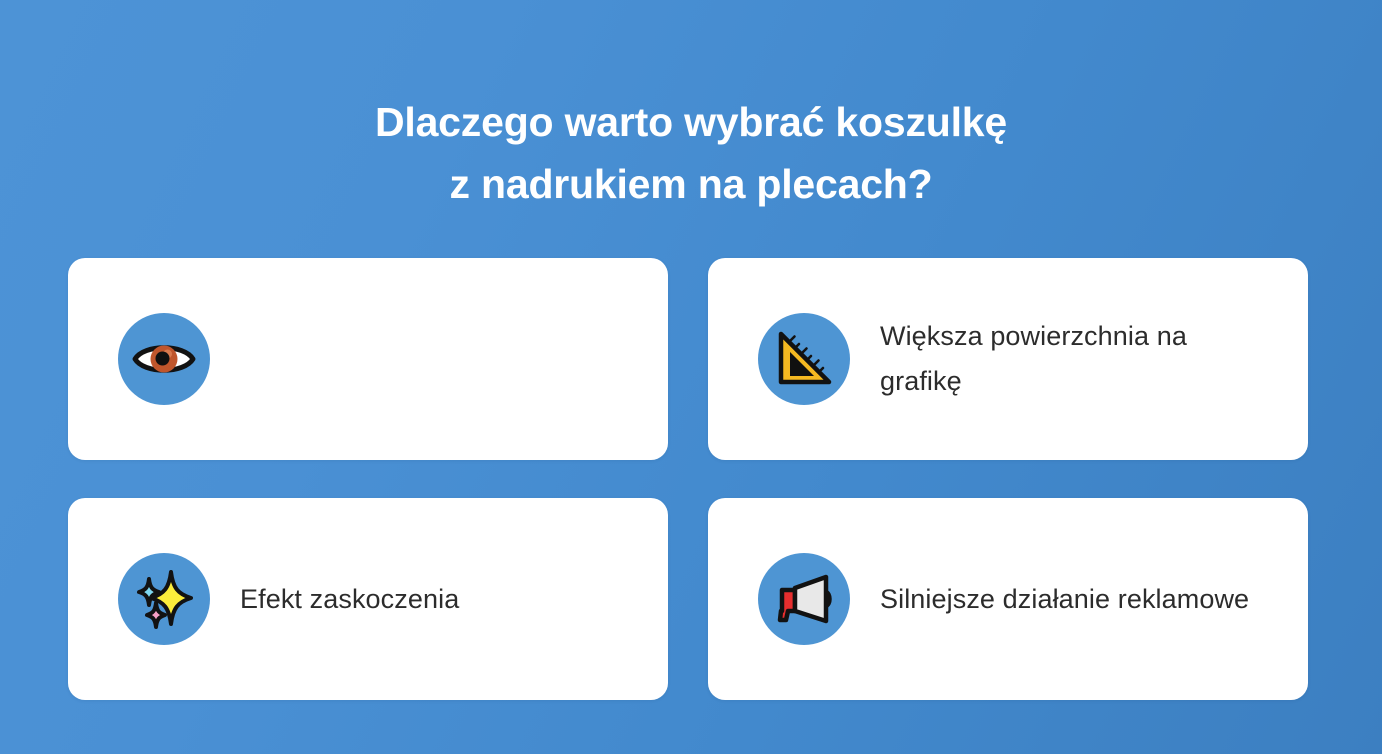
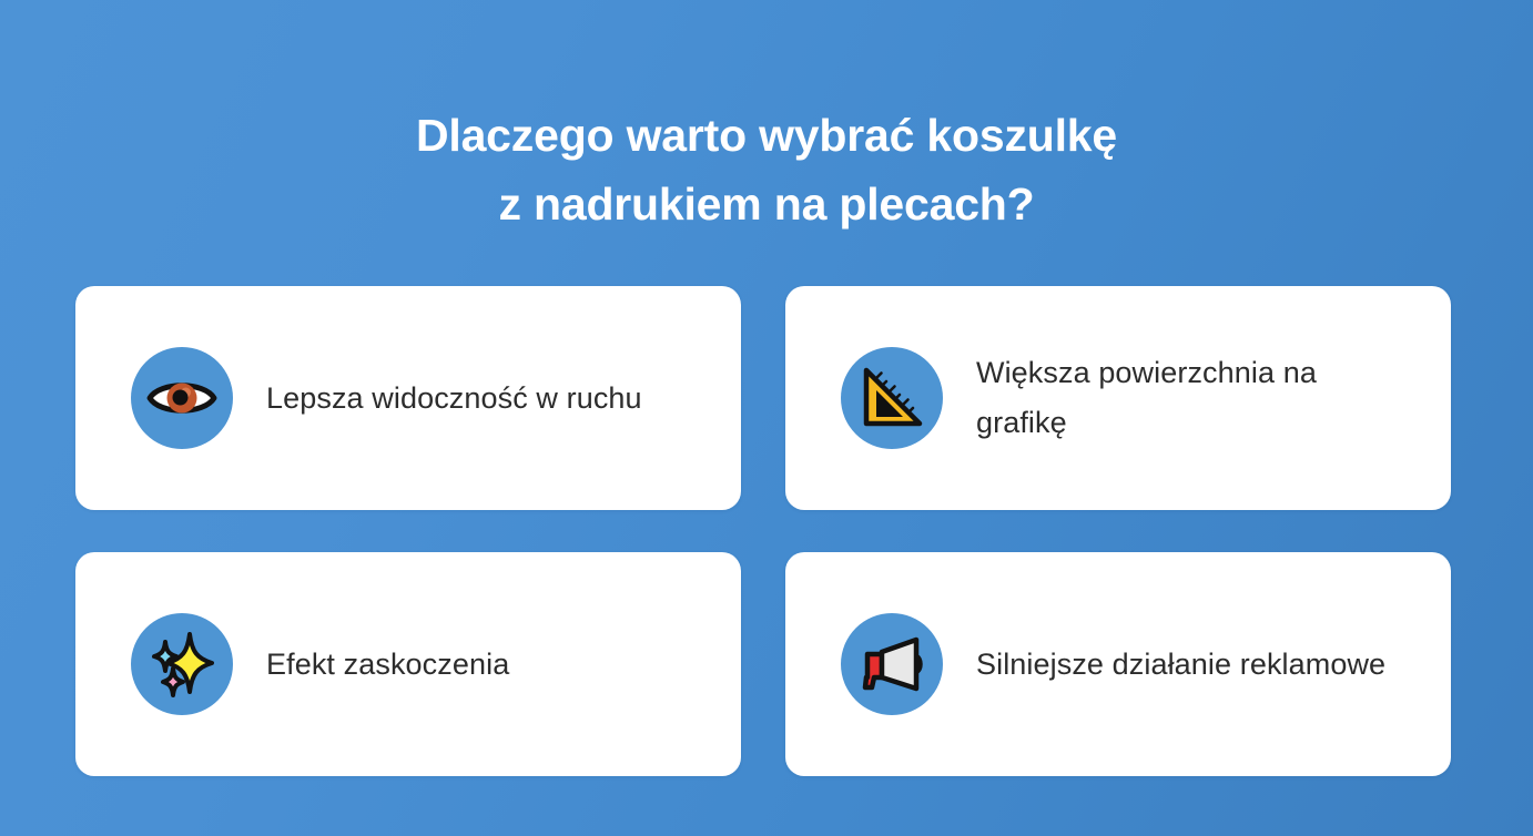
  Dlaczego warto wybrać koszulkę
  z nadrukiem na plecach?
+ Lepsza widoczność w ruchu
  Większa powierzchnia na grafikę
  Efekt zaskoczenia
  Silniejsze działanie reklamowe
